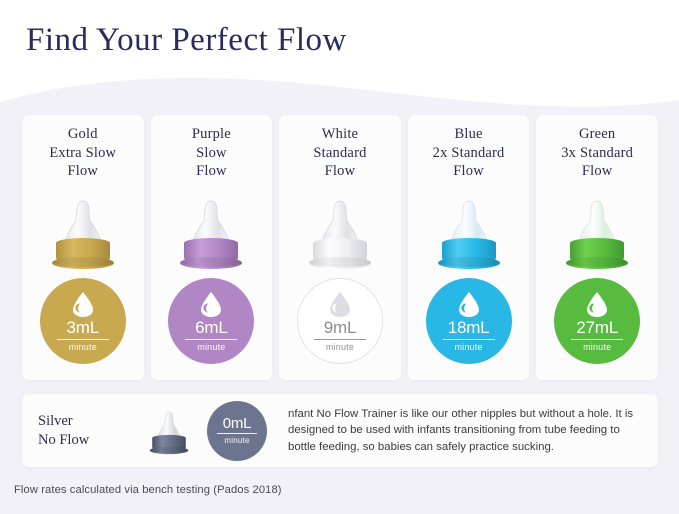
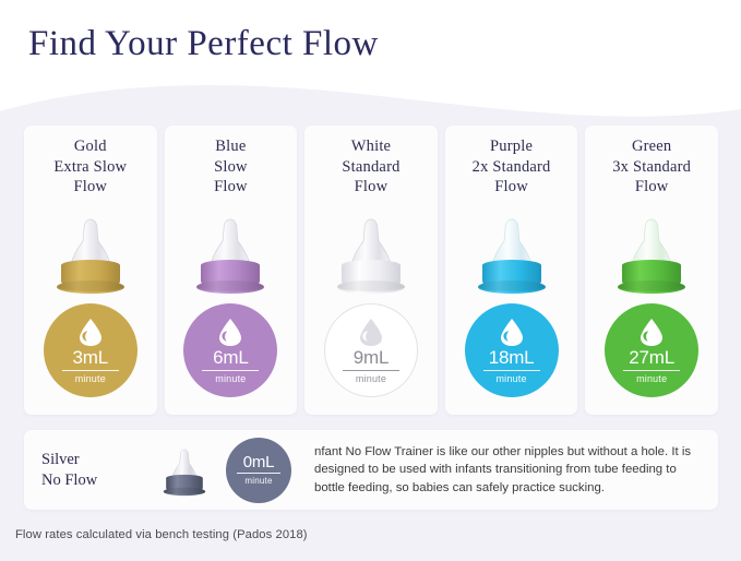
  Find Your Perfect Flow
  Gold
  Extra Slow
  Flow
  3mL
  minute
- Purple
+ Blue
  Slow
  Flow
  6mL
  minute
  White
  Standard
  Flow
  9mL
  minute
- Blue
+ Purple
  2x Standard
  Flow
  18mL
  minute
  Green
  3x Standard
  Flow
  27mL
  minute
  Silver
  No Flow
  0mL
  minute
  nfant No Flow Trainer is like our other nipples but without a hole. It is designed to be used with infants transitioning from tube feeding to bottle feeding, so babies can safely practice sucking.
  Flow rates calculated via bench testing (Pados 2018)
